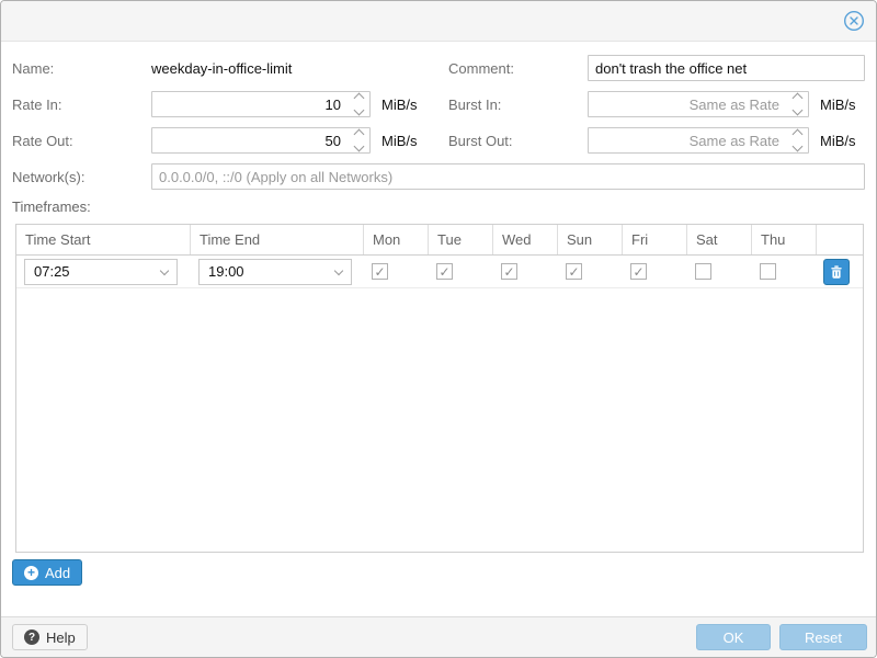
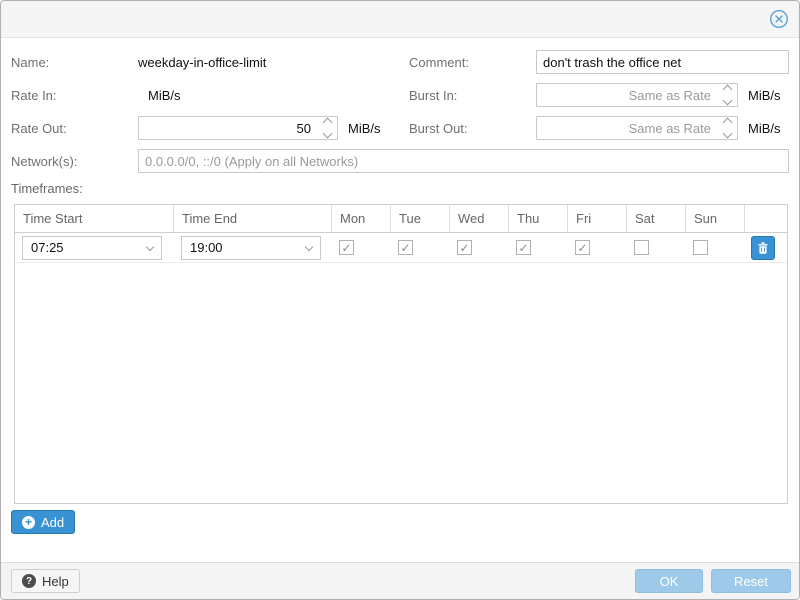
  Name:
  weekday-in-office-limit
  Comment:
  don't trash the office net
  Rate In:
- 10
  MiB/s
  Burst In:
  Same as Rate
  MiB/s
  Rate Out:
  50
  MiB/s
  Burst Out:
  Same as Rate
  MiB/s
  Network(s):
  0.0.0.0/0, ::/0 (Apply on all Networks)
  Timeframes:
  Time Start
  Time End
  Mon
  Tue
  Wed
- Sun
+ Thu
  Fri
  Sat
- Thu
+ Sun
  07:25
  19:00
  +
  Add
  ?
  Help
  OK
  Reset
